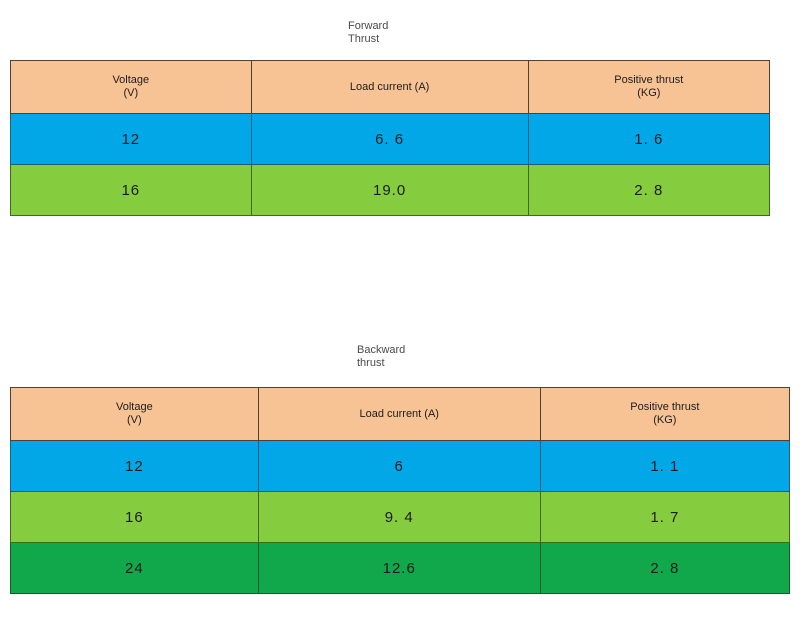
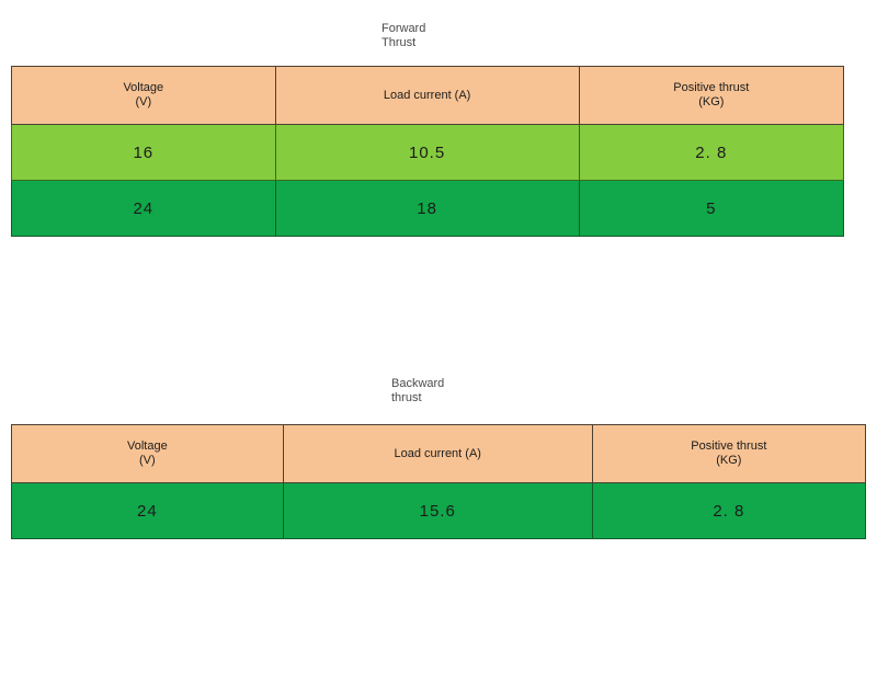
  Forward
  Thrust
  Voltage (V)	Load current (A)	Positive thrust (KG)
- 12	6. 6	1. 6
- 16	19.0	2. 8
+ 16	10.5	2. 8
+ 24	18	5
  Backward
  thrust
  Voltage (V)	Load current (A)	Positive thrust (KG)
- 12	6	1. 1
- 16	9. 4	1. 7
- 24	12.6	2. 8
+ 24	15.6	2. 8
